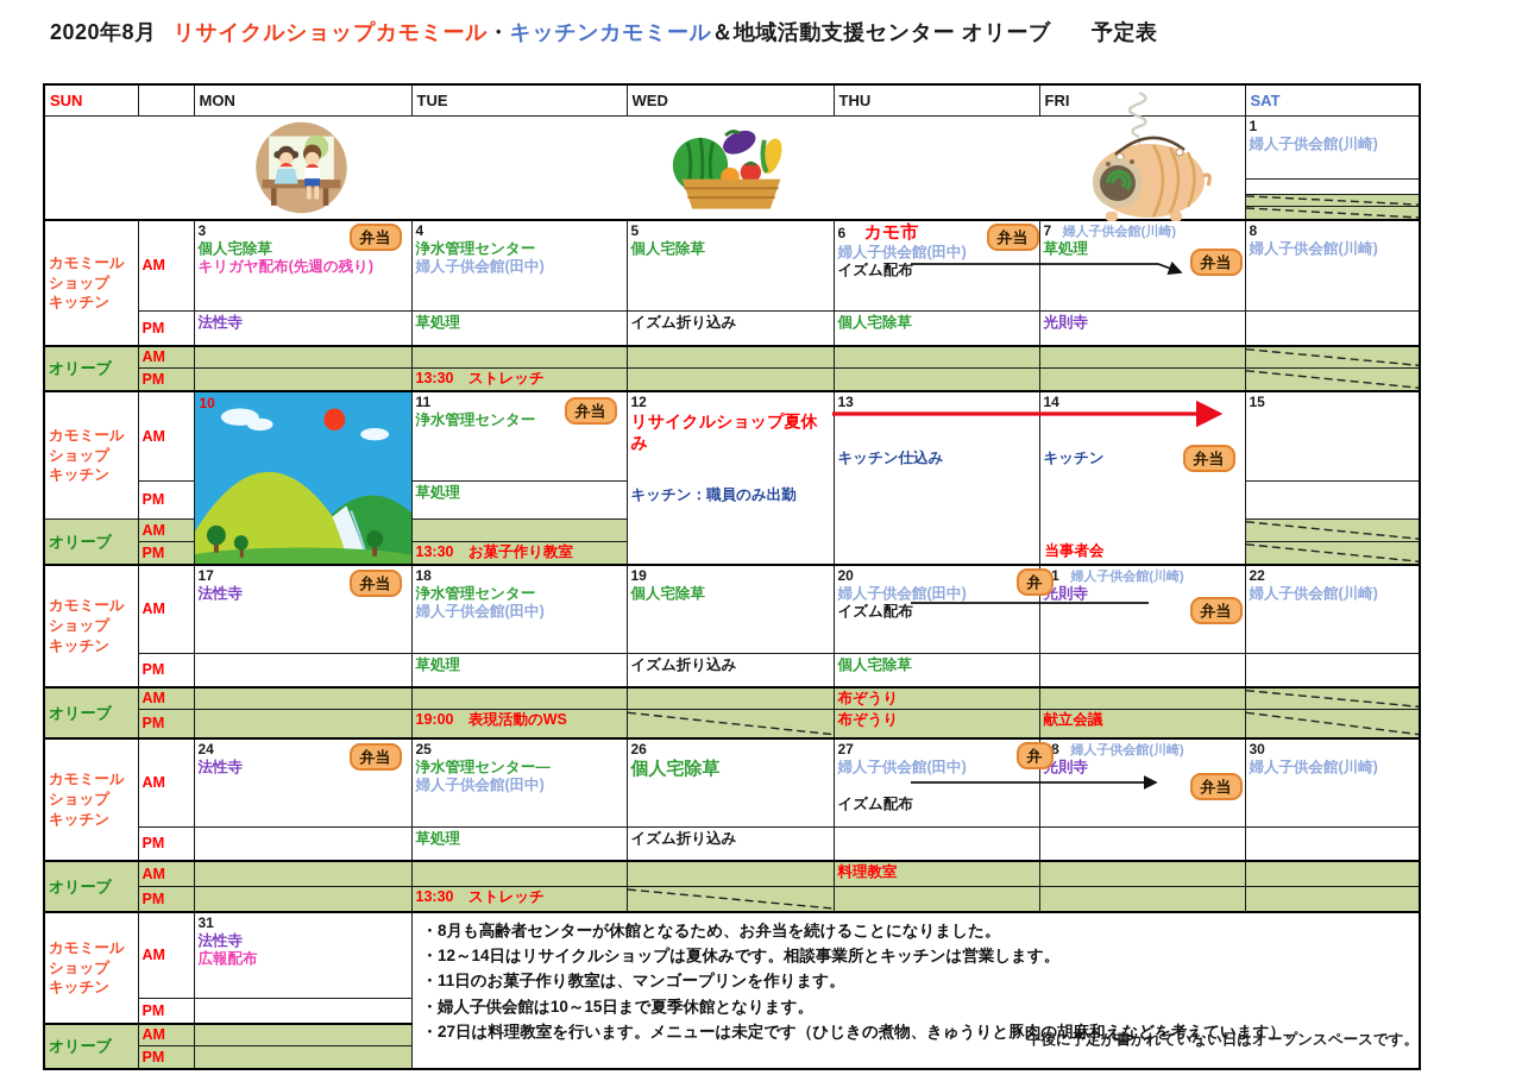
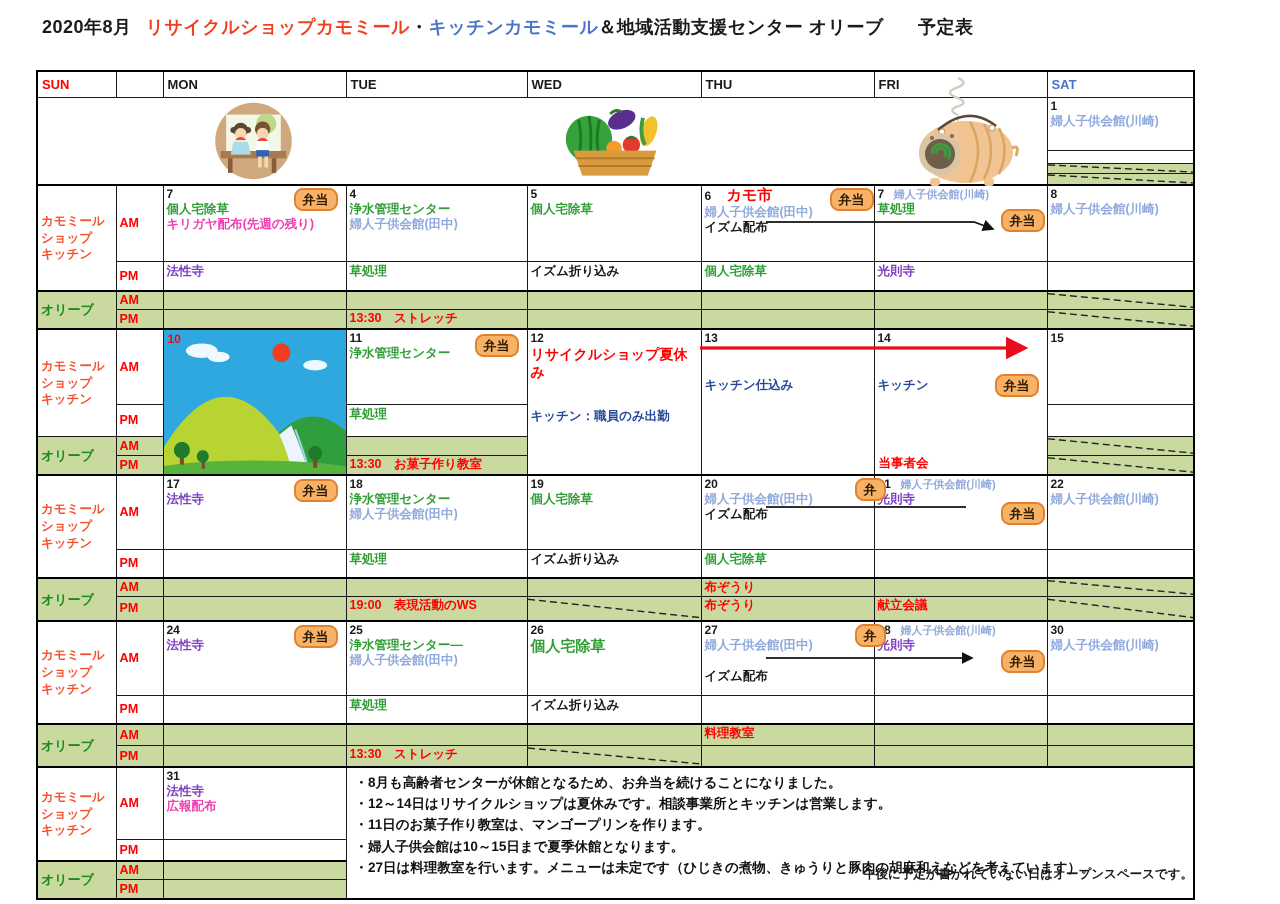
  2020年8月 リサイクルショップカモミール・キッチンカモミール＆地域活動支援センター オリーブ 予定表
  SUN		MON	TUE	WED	THU	FRI	SAT
  	1 婦人子供会館(川崎)
- カモミール ショップ キッチン	AM	3 個人宅除草 キリガヤ配布(先週の残り) 弁当	4 浄水管理センター 婦人子供会館(田中)	5 個人宅除草	6 カモ市 婦人子供会館(田中) イズム配布 弁当	7 婦人子供会館(川崎) 草処理 弁当	8 婦人子供会館(川崎)
+ カモミール ショップ キッチン	AM	7 個人宅除草 キリガヤ配布(先週の残り) 弁当	4 浄水管理センター 婦人子供会館(田中)	5 個人宅除草	6 カモ市 婦人子供会館(田中) イズム配布 弁当	7 婦人子供会館(川崎) 草処理 弁当	8 婦人子供会館(川崎)
  PM	法性寺	草処理	イズム折り込み	個人宅除草	光則寺
  オリーブ	AM
  PM		13:30 ストレッチ
  カモミール ショップ キッチン	AM	10	11 浄水管理センター 弁当	12 リサイクルショップ夏休み キッチン：職員のみ出勤	13 キッチン仕込み	14 キッチン 弁当 当事者会	15
  PM	草処理
  オリーブ	AM
  PM	13:30 お菓子作り教室
  カモミール ショップ キッチン	AM	17 法性寺 弁当	18 浄水管理センター 婦人子供会館(田中)	19 個人宅除草	20 婦人子供会館(田中) イズム配布 弁	1 婦人子供会館(川崎) 光則寺 弁当	22 婦人子供会館(川崎)
  PM		草処理	イズム折り込み	個人宅除草
  オリーブ	AM				布ぞうり
  PM		19:00 表現活動のWS		布ぞうり	献立会議
  カモミール ショップ キッチン	AM	24 法性寺 弁当	25 浄水管理センター― 婦人子供会館(田中)	26 個人宅除草	27 婦人子供会館(田中) イズム配布 弁	8 婦人子供会館(川崎) 光則寺 弁当	30 婦人子供会館(川崎)
  PM		草処理	イズム折り込み
  オリーブ	AM				料理教室
  PM		13:30 ストレッチ
  カモミール ショップ キッチン	AM	31 法性寺 広報配布	・8月も高齢者センターが休館となるため、お弁当を続けることになりました。 ・12～14日はリサイクルショップは夏休みです。相談事業所とキッチンは営業します。 ・11日のお菓子作り教室は、マンゴープリンを作ります。 ・婦人子供会館は10～15日まで夏季休館となります。 ・27日は料理教室を行います。メニューは未定です（ひじきの煮物、きゅうりと豚肉の胡麻和えなどを考えています）。
  PM
  オリーブ	AM
  PM
  午後に予定が書かれていない日はオープンスペースです。
